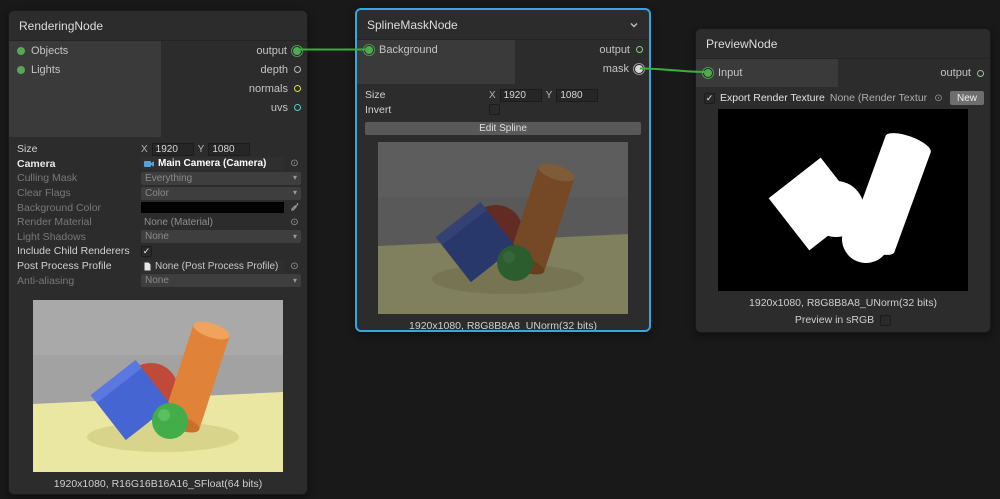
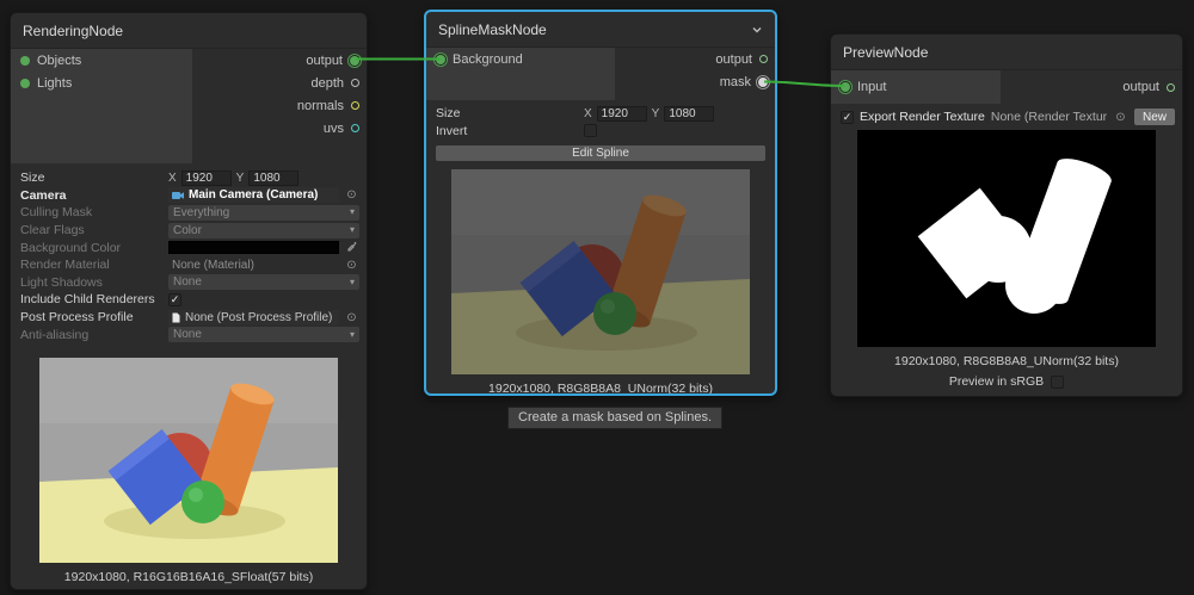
  RenderingNode
  Objects
  Lights
  output
  depth
  normals
  uvs
  Size
  X
  1920
  Y
  1080
  Camera
  Main Camera (Camera)
  Culling Mask
  Everything
  ▾
  Clear Flags
  Color
  ▾
  Background Color
  Render Material
  None (Material)
  Light Shadows
  None
  ▾
  Include Child Renderers
  Post Process Profile
  None (Post Process Profile)
  Anti-aliasing
  None
  ▾
- 1920x1080, R16G16B16A16_SFloat(64 bits)
+ 1920x1080, R16G16B16A16_SFloat(57 bits)
  SplineMaskNode
  Background
  output
  mask
  Size
  X
  1920
  Y
  1080
  Invert
  Edit Spline
  1920x1080, R8G8B8A8_UNorm(32 bits)
  PreviewNode
  Input
  output
  Export Render Texture
  None (Render Textur
  New
  1920x1080, R8G8B8A8_UNorm(32 bits)
  Preview in sRGB
+ Create a mask based on Splines.
